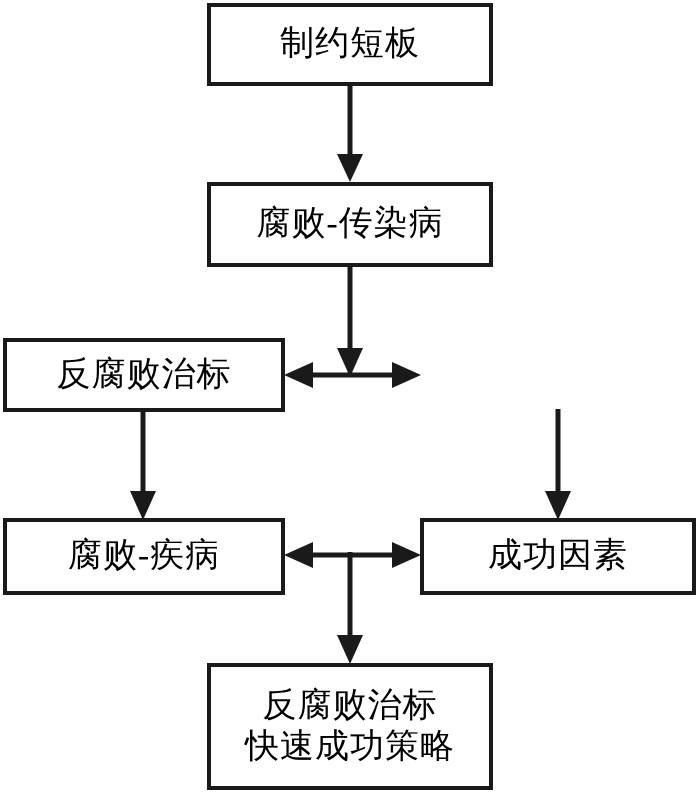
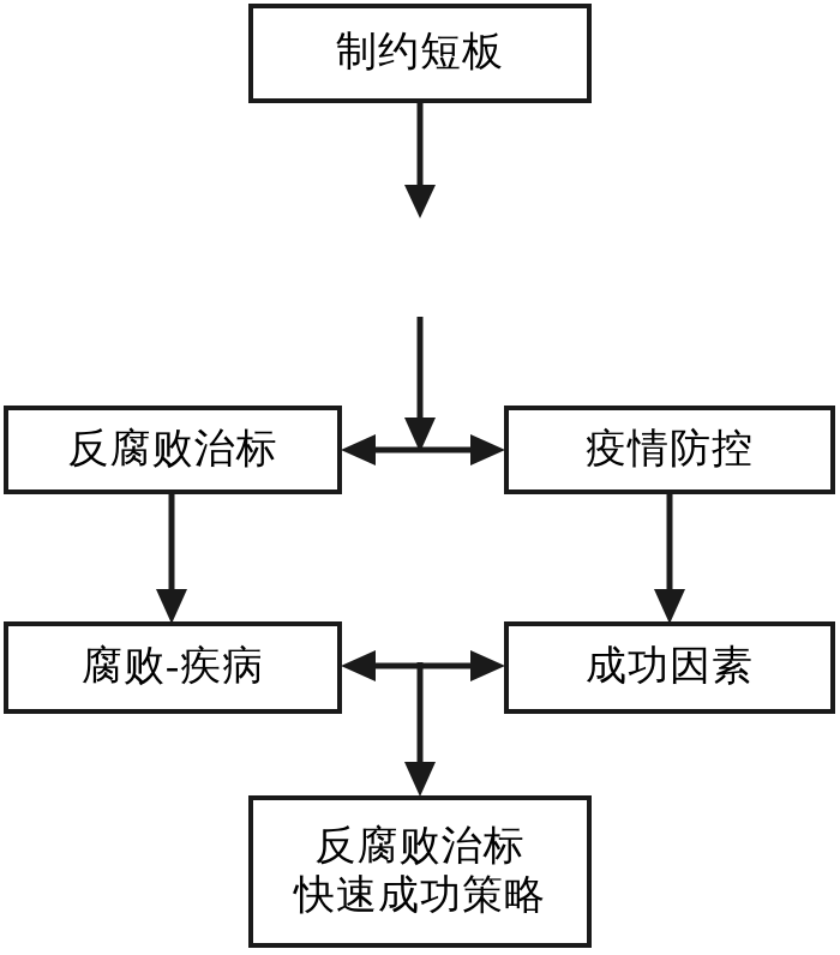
  制约短板
- 腐败-传染病
  反腐败治标
+ 疫情防控
  腐败-疾病
  成功因素
  反腐败治标
  快速成功策略
